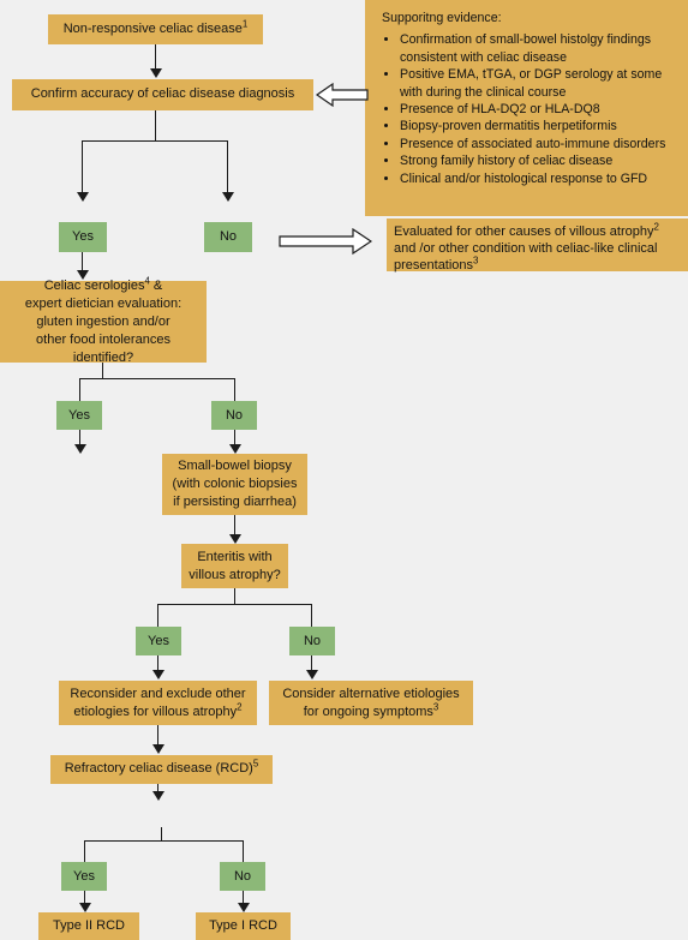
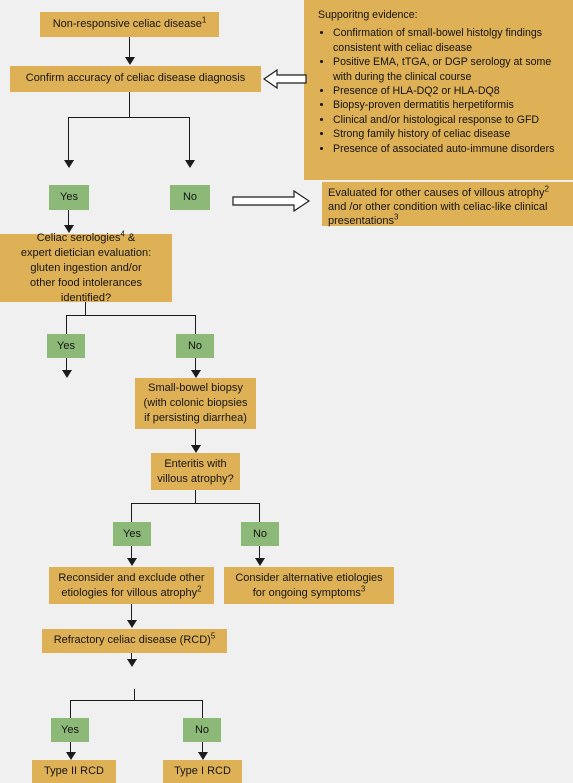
  Supporitng evidence:
  Confirmation of small-bowel histolgy findings consistent with celiac disease
  Positive EMA, tTGA, or DGP serology at some with during the clinical course
  Presence of HLA-DQ2 or HLA-DQ8
  Biopsy-proven dermatitis herpetiformis
- Presence of associated auto-immune disorders
+ Clinical and/or histological response to GFD
  Strong family history of celiac disease
- Clinical and/or histological response to GFD
+ Presence of associated auto-immune disorders
  Non-responsive celiac disease1
  Confirm accuracy of celiac disease diagnosis
  Yes
  No
  Evaluated for other causes of villous atrophy2
  and /or other condition with celiac-like clinical
  presentations3
  Celiac serologies4 &
  expert dietician evaluation:
  gluten ingestion and/or
  other food intolerances identified?
  Yes
  No
  Small-bowel biopsy
  (with colonic biopsies
  if persisting diarrhea)
  Enteritis with
  villous atrophy?
  Yes
  No
  Reconsider and exclude other
  etiologies for villous atrophy2
  Consider alternative etiologies
  for ongoing symptoms3
  Refractory celiac disease (RCD)5
  Yes
  No
  Type II RCD
  Type I RCD
